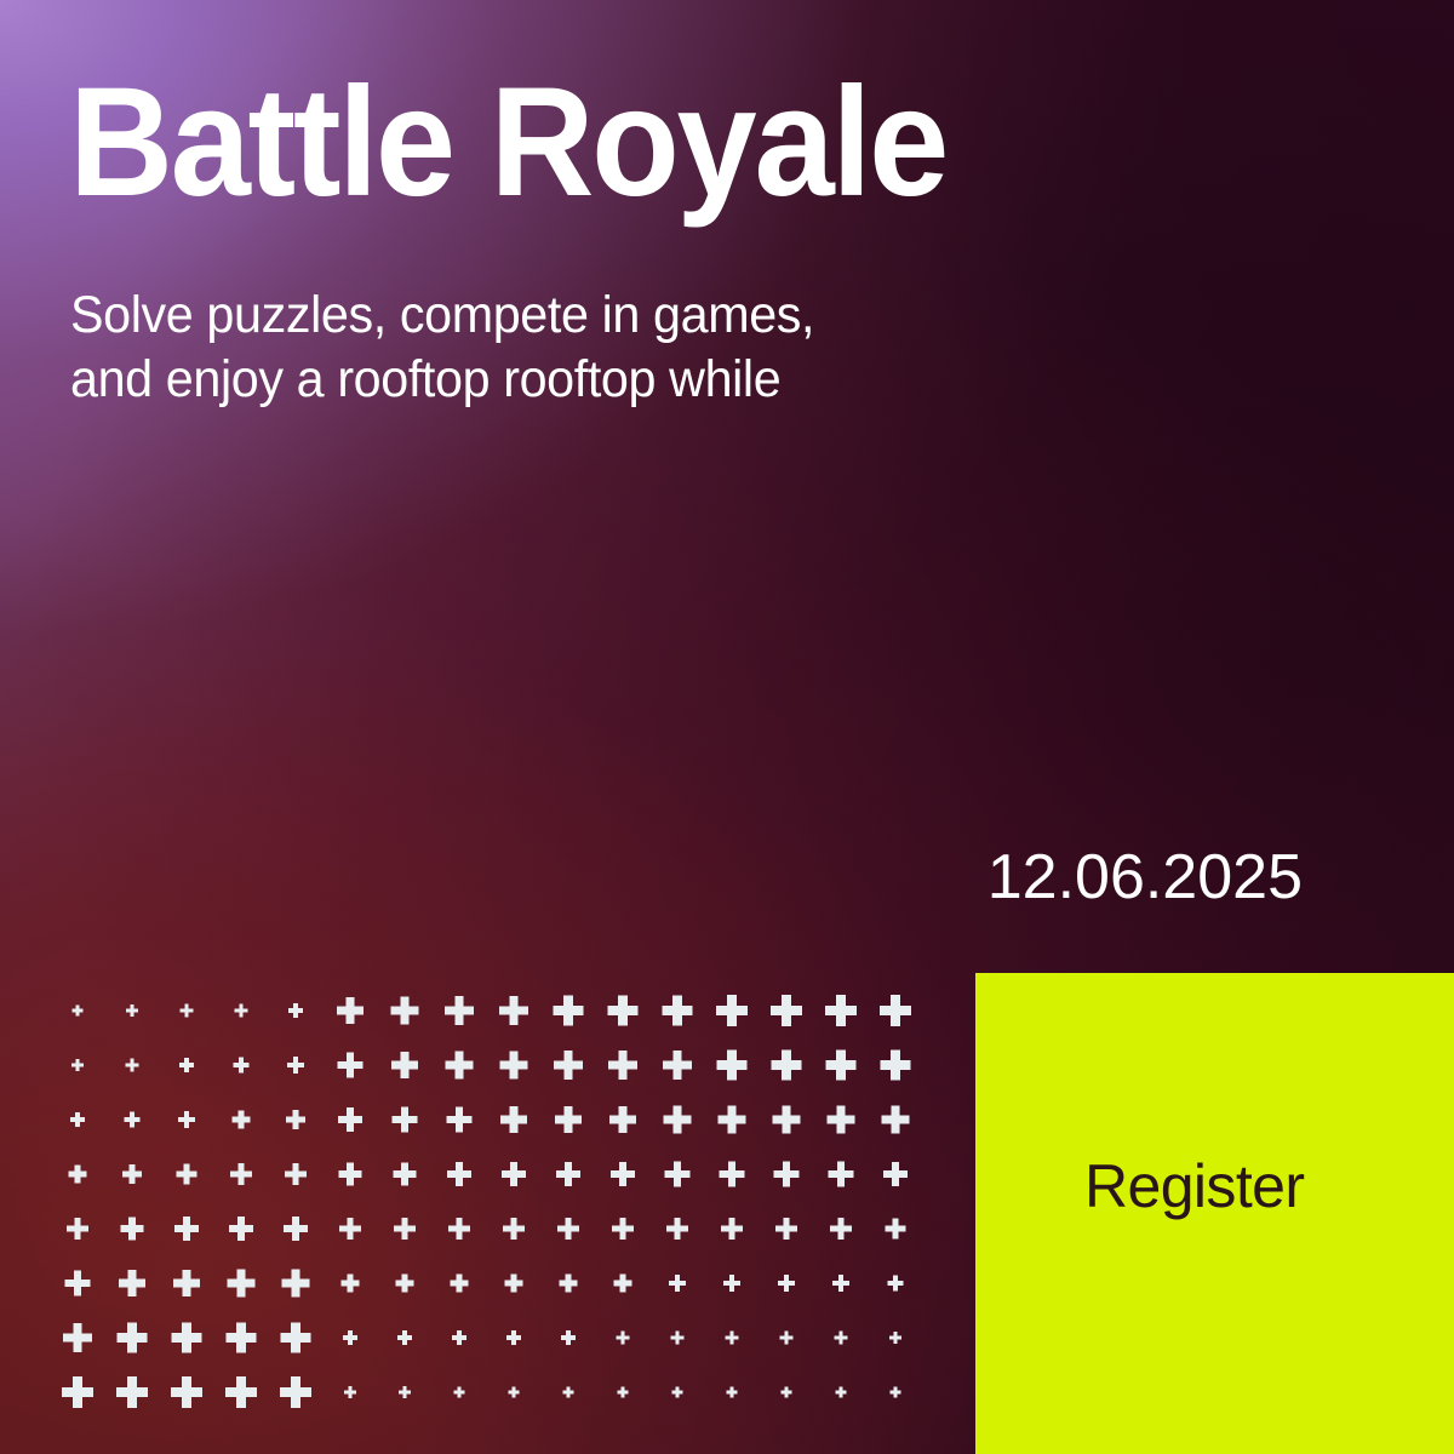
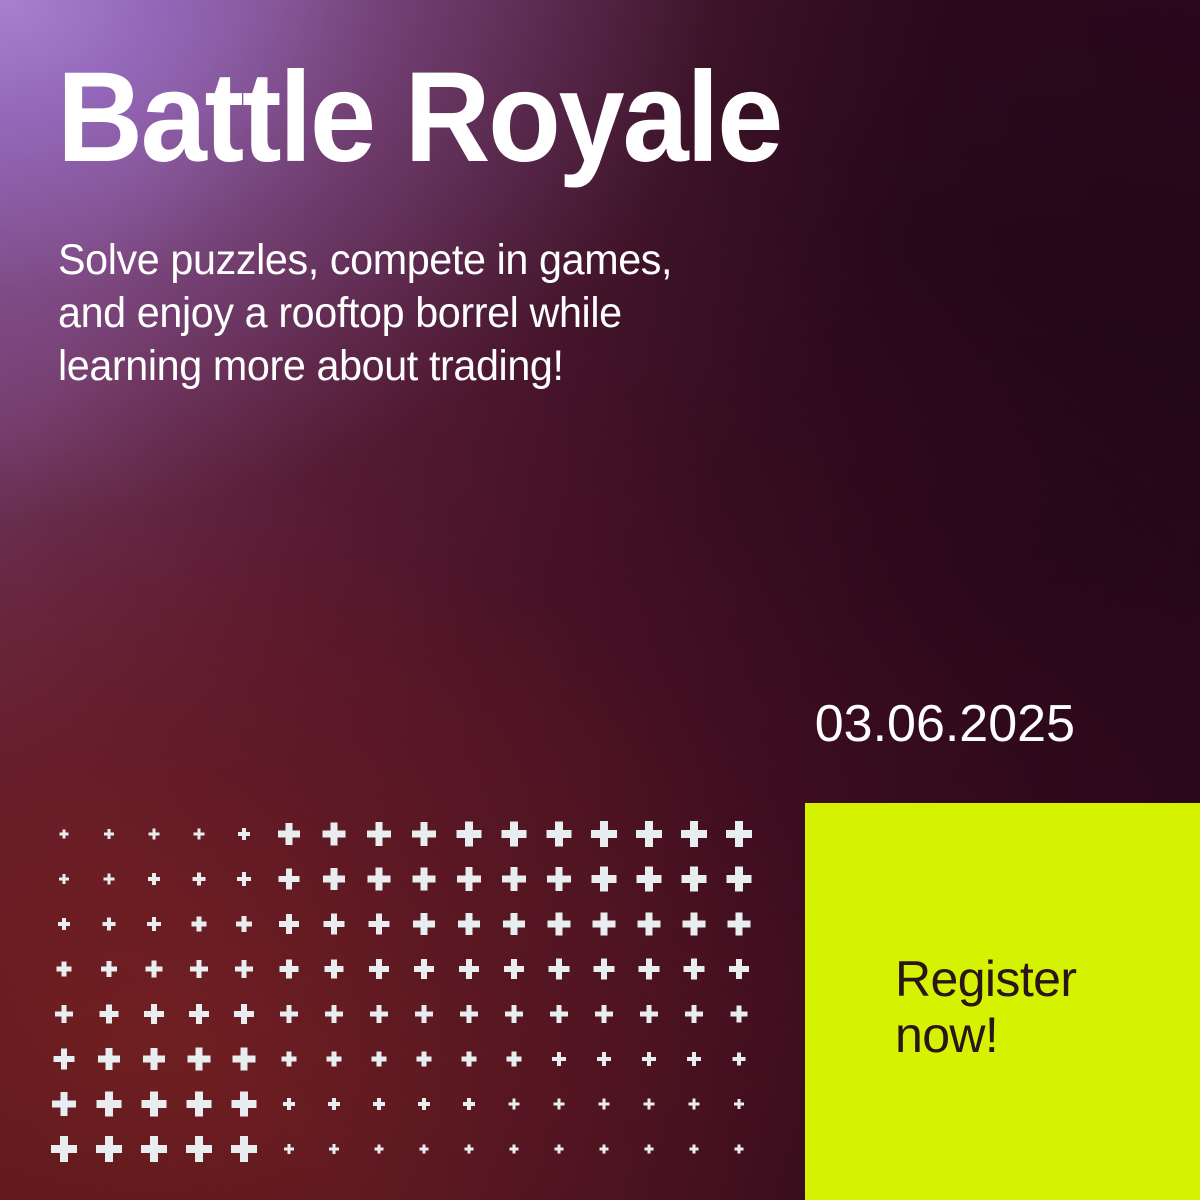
  Battle Royale
  Solve puzzles, compete in games,
- and enjoy a rooftop rooftop while
+ and enjoy a rooftop borrel while
+ learning more about trading!
- 12.06.2025
+ 03.06.2025
  Register
+ now!
